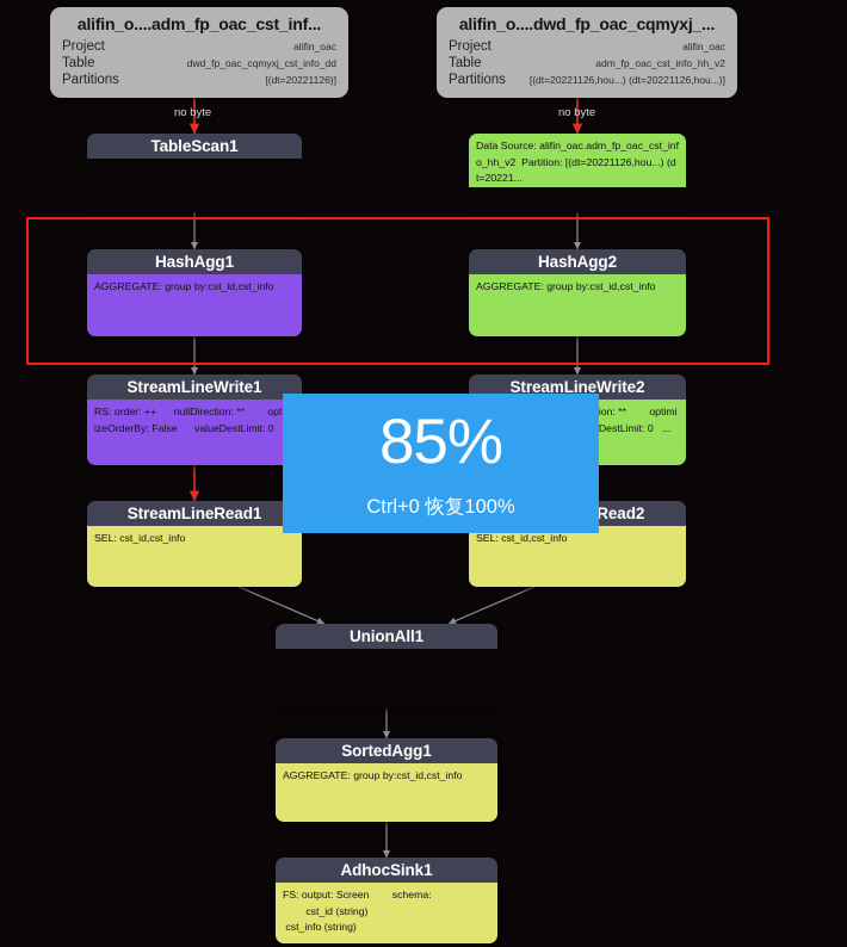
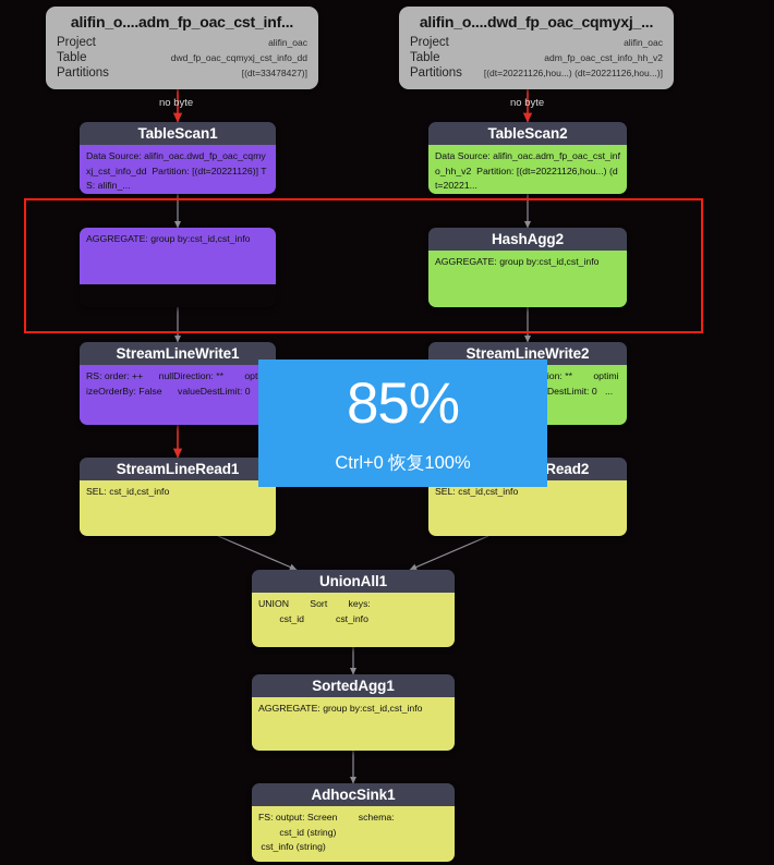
  alifin_o....adm_fp_oac_cst_inf...
  Project
  alifin_oac
  Table
  dwd_fp_oac_cqmyxj_cst_info_dd
  Partitions
- [(dt=20221126)]
+ [(dt=33478427)]
  alifin_o....dwd_fp_oac_cqmyxj_...
  Project
  alifin_oac
  Table
  adm_fp_oac_cst_info_hh_v2
  Partitions
  [(dt=20221126,hou...) (dt=20221126,hou...)]
  no byte
  no byte
  TableScan1
+ Data Source: alifin_oac.dwd_fp_oac_cqmyxj_cst_info_dd Partition: [(dt=20221126)] TS: alifin_...
+ TableScan2
  Data Source: alifin_oac.adm_fp_oac_cst_info_hh_v2 Partition: [(dt=20221126,hou...) (dt=20221...
- HashAgg1
  AGGREGATE: group by:cst_id,cst_info
  HashAgg2
  AGGREGATE: group by:cst_id,cst_info
  StreamLineWrite1
  RS: order: ++ nullDirection: ** optizeOrderBy: False valueDestLimit: 0
  StreamLineWrite2
  StreamLineRead1
  SEL: cst_id,cst_info
  SEL: cst_id,cst_info
  UnionAll1
+ UNION Sort keys:
+ cst_id cst_info
  SortedAgg1
  AGGREGATE: group by:cst_id,cst_info
  AdhocSink1
  FS: output: Screen schema:
  cst_id (string)
  cst_info (string)
  85%
  Ctrl+0 恢复100%
